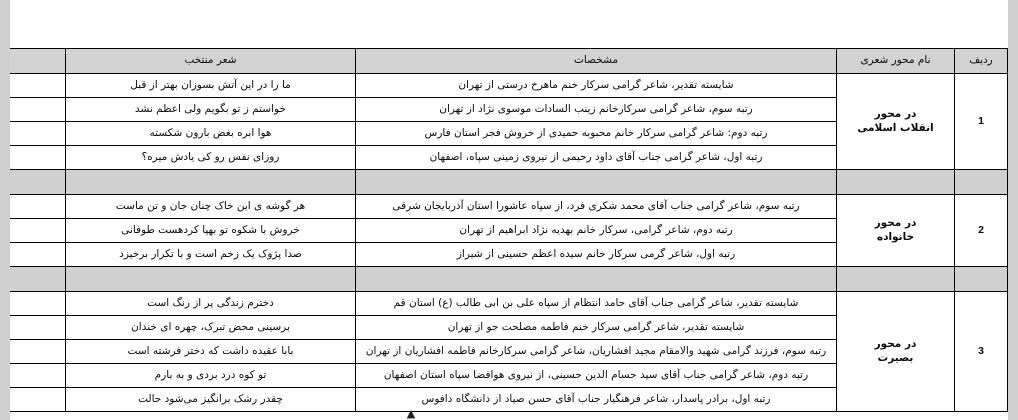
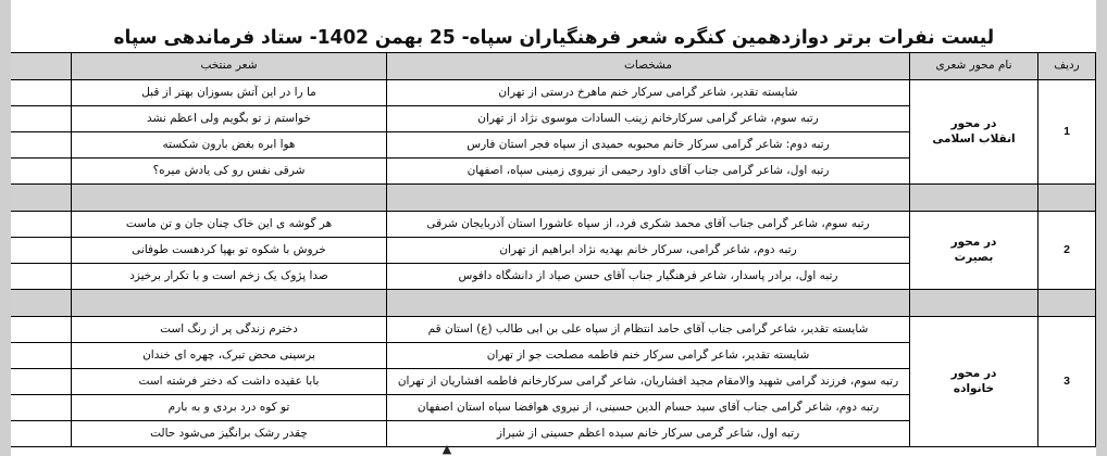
+ لیست نفرات برتر دوازدهمین کنگره شعر فرهنگیاران سپاه- 25 بهمن 1402- ستاد فرماندهی سپاه
  ردیف	نام محور شعری	مشخصات	شعر منتخب
  1	در محورانقلاب اسلامی	شایسته تقدیر، شاعر گرامی سرکار خنم ماهرخ درستی از تهران	ما را در این آتش بسوزان بهتر از قبل
  رتبه سوم، شاعر گرامی سرکارخانم زینب السادات موسوی نژاد از تهران	خواستم ز تو بگویم ولی اعظم نشد
- رتبه دوم: شاعر گرامی سرکار خانم محبوبه حمیدی از خروش فجر استان فارس	هوا ابره بغض بارون شکسته
+ رتبه دوم: شاعر گرامی سرکار خانم محبوبه حمیدی از سپاه فجر استان فارس	هوا ابره بغض بارون شکسته
- رتبه اول، شاعر گرامی جناب آقای داود رحیمی از نیروی زمینی سپاه، اصفهان	روزای نفس رو کی یادش میره؟
+ رتبه اول، شاعر گرامی جناب آقای داود رحیمی از نیروی زمینی سپاه، اصفهان	شرقی نفس رو کی یادش میره؟
- 2	در محورخانواده	رتبه سوم، شاعر گرامی جناب آقای محمد شکری فرد، از سپاه عاشورا استان آذربایجان شرقی	هر گوشه ی این خاک چنان جان و تن ماست
+ 2	در محوربصیرت	رتبه سوم، شاعر گرامی جناب آقای محمد شکری فرد، از سپاه عاشورا استان آذربایجان شرقی	هر گوشه ی این خاک چنان جان و تن ماست
  رتبه دوم، شاعر گرامی، سرکار خانم بهدیه نژاد ابراهیم از تهران	خروش با شکوه تو بهپا کردهست طوفانی
- رتبه اول، شاعر گرمی سرکار خانم سیده اعظم حسینی از شیراز	صدا پژوک یک زخم است و با تکرار برخیزد
+ رتبه اول، برادر پاسدار، شاعر فرهنگیار جناب آقای حسن صیاد از دانشگاه دافوس	صدا پژوک یک زخم است و با تکرار برخیزد
- 3	در محوربصیرت	شایسته تقدیر، شاعر گرامی جناب آقای حامد انتظام از سپاه علی بن ابی طالب (ع) استان قم	دخترم زندگی پر از رنگ است
+ 3	در محورخانواده	شایسته تقدیر، شاعر گرامی جناب آقای حامد انتظام از سپاه علی بن ابی طالب (ع) استان قم	دخترم زندگی پر از رنگ است
  شایسته تقدیر، شاعر گرامی سرکار خنم فاطمه مصلحت جو از تهران	برسینی محض تبرک، چهره ای خندان
  رتبه سوم، فرزند گرامی شهید والامقام مجید افشاریان، شاعر گرامی سرکارخانم فاطمه افشاریان از تهران	بابا عقیده داشت که دختر فرشته است
  رتبه دوم، شاعر گرامی جناب آقای سید حسام الدین حسینی، از نیروی هوافضا سپاه استان اصفهان	تو کوه درد بردی و به بارم
- رتبه اول، برادر پاسدار، شاعر فرهنگیار جناب آقای حسن صیاد از دانشگاه دافوس	چقدر رشک برانگیز می‌شود حالت
+ رتبه اول، شاعر گرمی سرکار خانم سیده اعظم حسینی از شیراز	چقدر رشک برانگیز می‌شود حالت
  ▲
